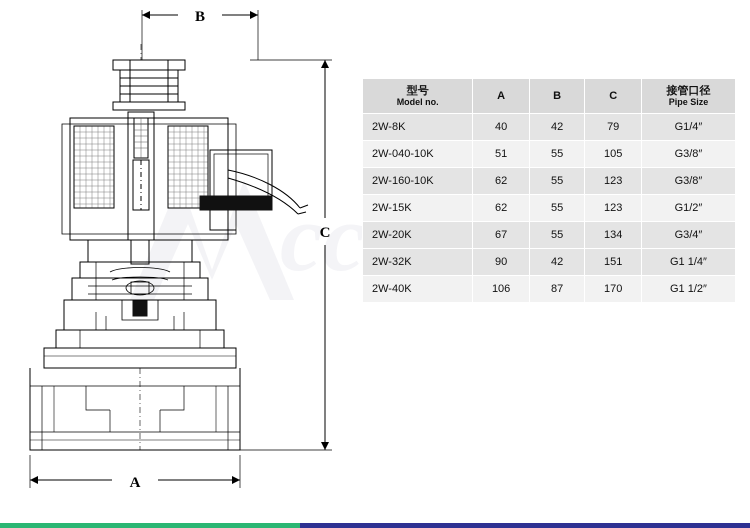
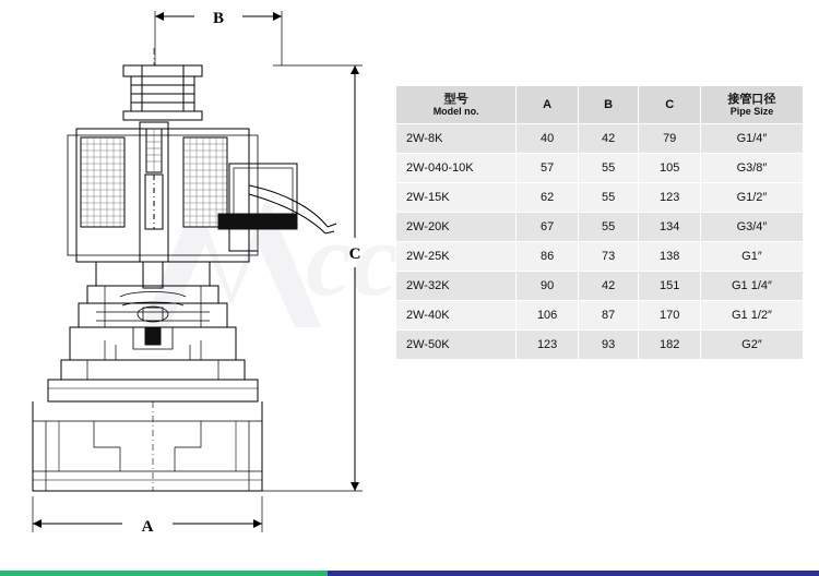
  B
  C
  A
  型号 Model no.	A	B	C	接管口径 Pipe Size
  2W-8K	40	42	79	G1/4″
- 2W-040-10K	51	55	105	G3/8″
+ 2W-040-10K	57	55	105	G3/8″
- 2W-160-10K	62	55	123	G3/8″
  2W-15K	62	55	123	G1/2″
  2W-20K	67	55	134	G3/4″
+ 2W-25K	86	73	138	G1″
  2W-32K	90	42	151	G1 1/4″
  2W-40K	106	87	170	G1 1/2″
+ 2W-50K	123	93	182	G2″
